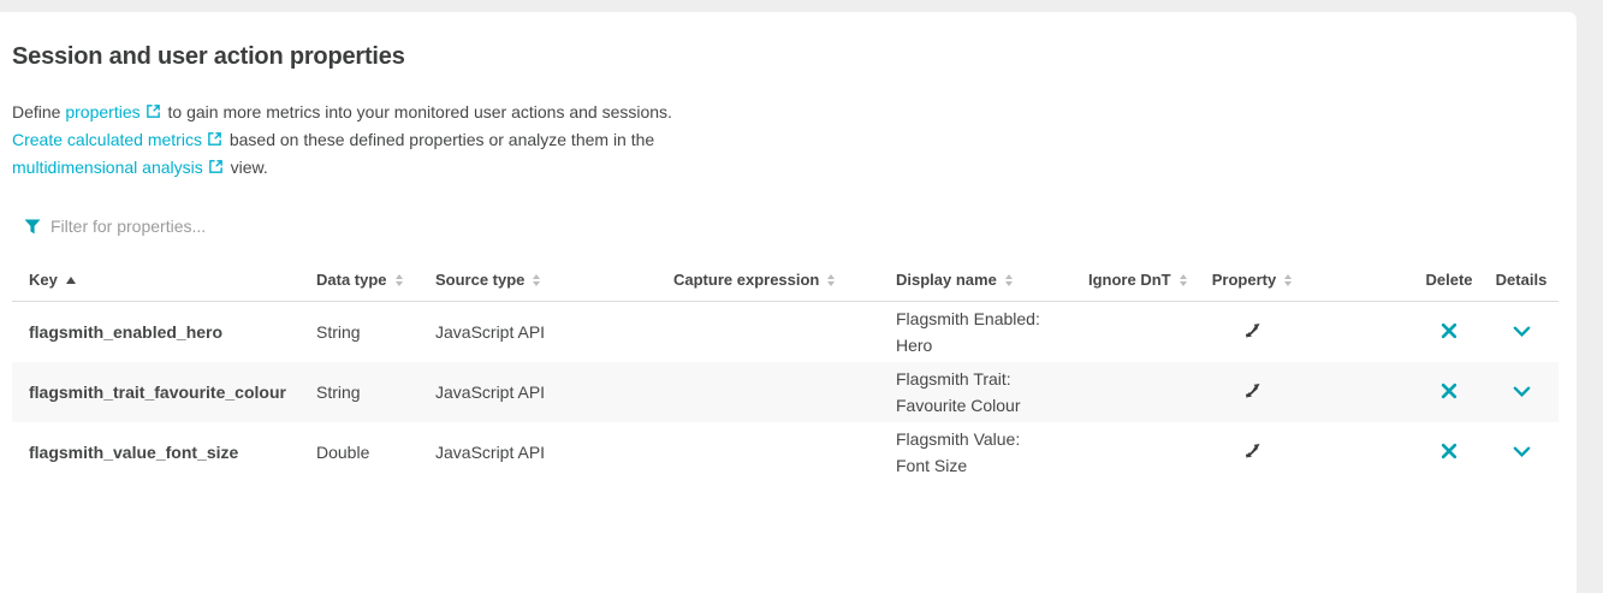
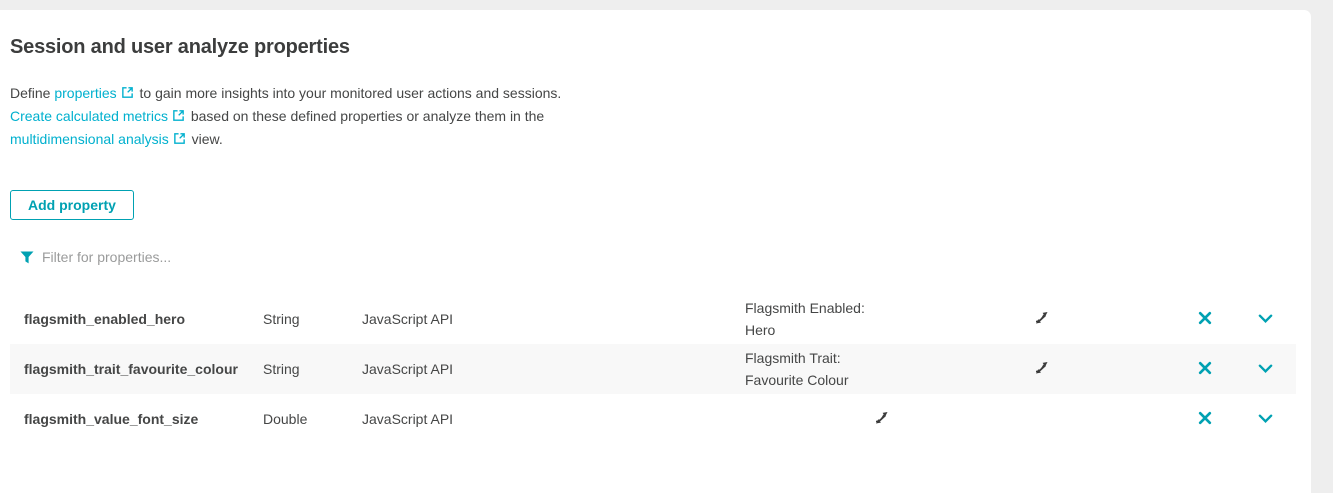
- Session and user action properties
+ Session and user analyze properties
- Define properties to gain more metrics into your monitored user actions and sessions.
+ Define properties to gain more insights into your monitored user actions and sessions.
  Create calculated metrics based on these defined properties or analyze them in the
  multidimensional analysis view.
+ Add property
  Filter for properties...
- Key
- Data type
- Source type
- Capture expression
- Display name
- Ignore DnT
- Property
- Delete
- Details
  flagsmith_enabled_hero
  String
  JavaScript API
  Flagsmith Enabled: Hero
  flagsmith_trait_favourite_colour
  String
  JavaScript API
  Flagsmith Trait: Favourite Colour
  flagsmith_value_font_size
  Double
  JavaScript API
- Flagsmith Value: Font Size
